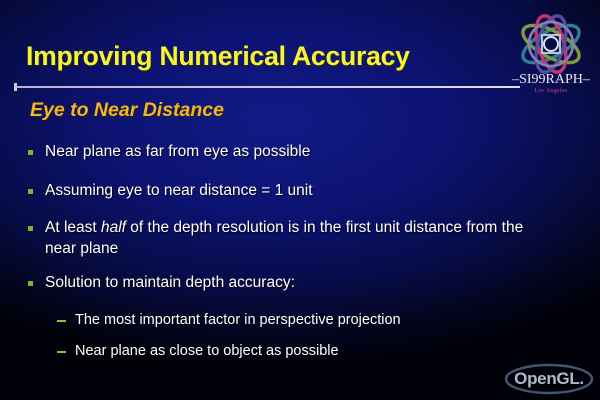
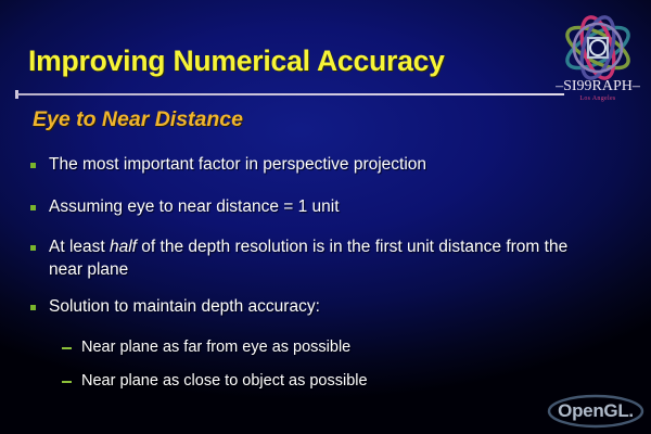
  Improving Numerical Accuracy
  –SI99RAPH–
  Eye to Near Distance
- Near plane as far from eye as possible
+ The most important factor in perspective projection
  Assuming eye to near distance = 1 unit
  At least half of the depth resolution is in the first unit distance from the near plane
  Solution to maintain depth accuracy:
- The most important factor in perspective projection
+ Near plane as far from eye as possible
  Near plane as close to object as possible
  OpenGL.
